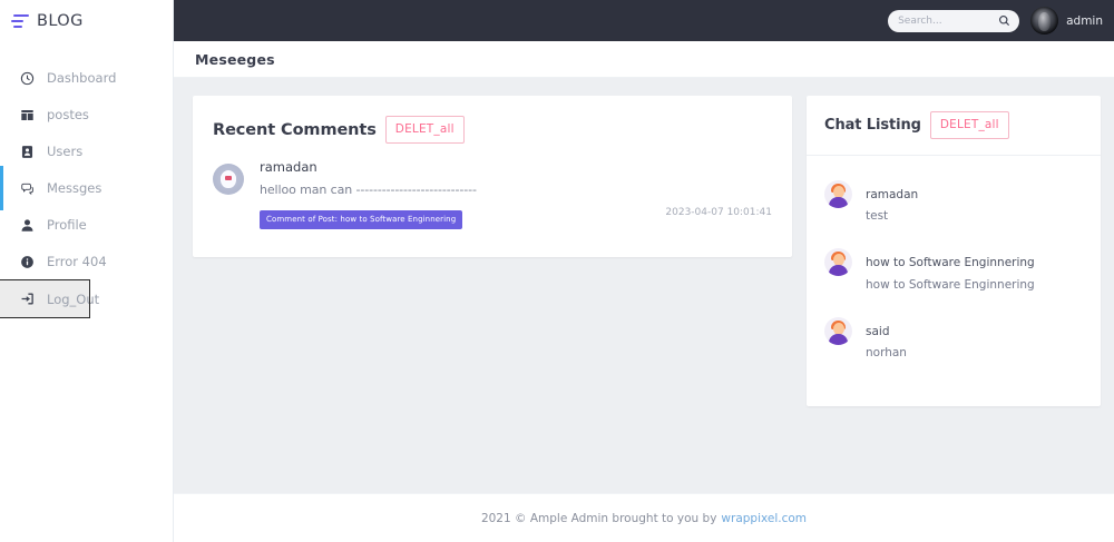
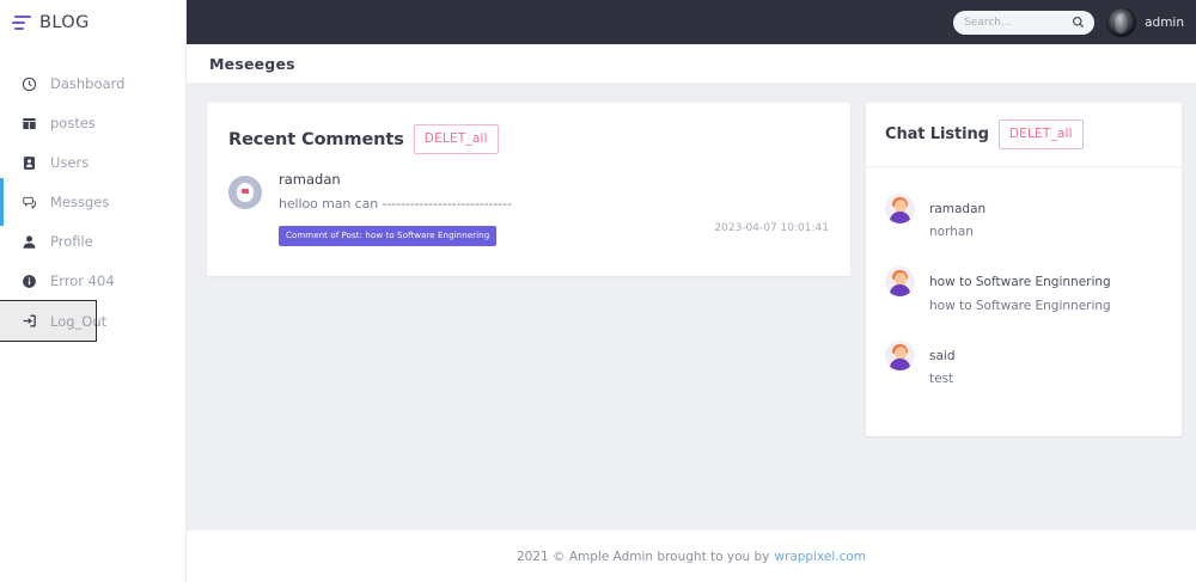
  BLOG
  Dashboard
  postes
  Users
  Messges
  Profile
  Error 404
  Log_Out
  Search...
  admin
  Meseeges
  Recent Comments
  DELET_all
  ramadan
  helloo man can ----------------------------
  Comment of Post: how to Software Enginnering
  2023-04-07 10:01:41
  Chat Listing
  DELET_all
  ramadan
- test
+ norhan
  how to Software Enginnering
  how to Software Enginnering
  said
- norhan
+ test
  2021 © Ample Admin brought to you by
  wrappixel.com
